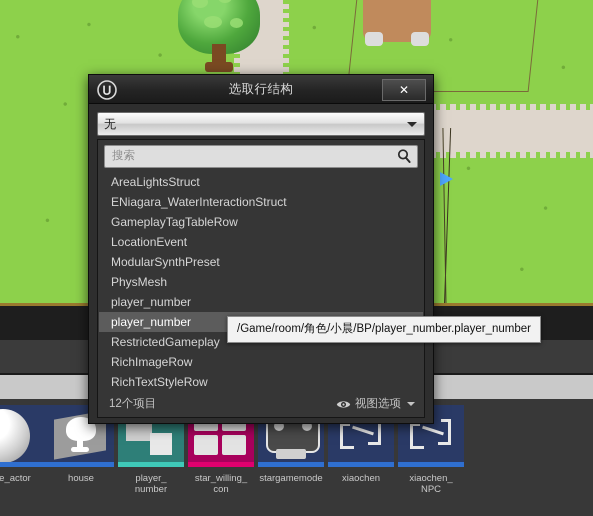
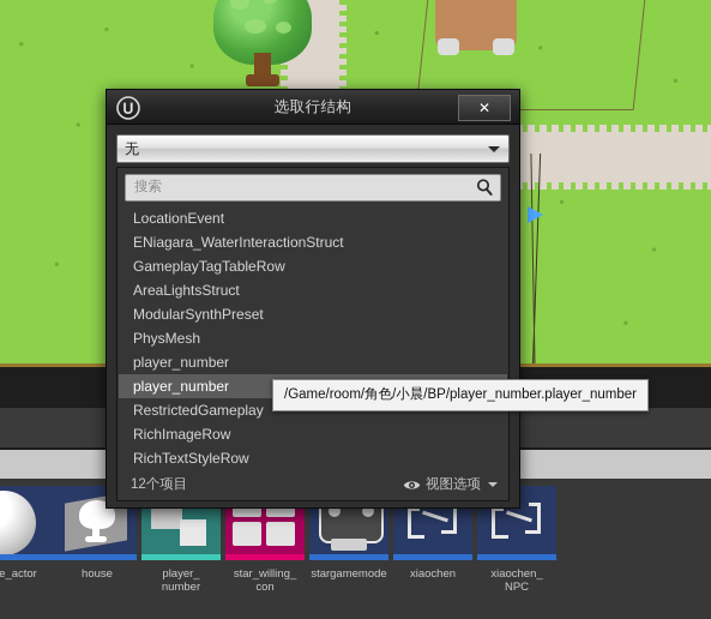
  e_actor
  house
  player_
  number
  star_willing_
  con
  stargamemode
  xiaochen
  xiaochen_
  NPC
  选取行结构
  ✕
  无
  搜索
- AreaLightsStruct
+ LocationEvent
  ENiagara_WaterInteractionStruct
  GameplayTagTableRow
- LocationEvent
+ AreaLightsStruct
  ModularSynthPreset
  PhysMesh
  player_number
  player_number
  RestrictedGameplay
  RichImageRow
  RichTextStyleRow
  12个项目
  视图选项
  /Game/room/角色/小晨/BP/player_number.player_number
